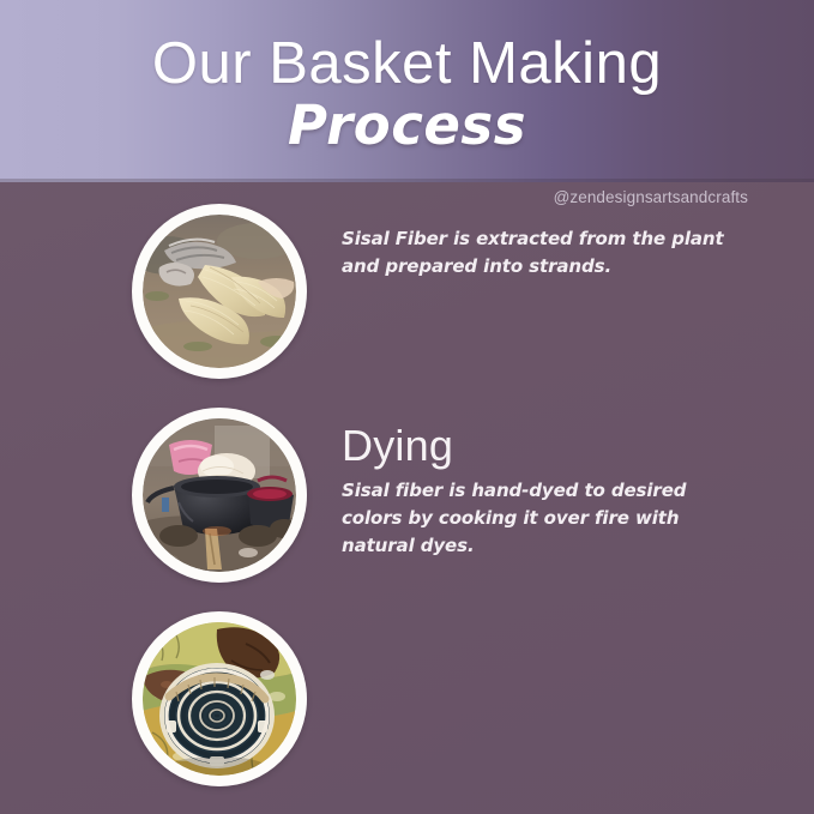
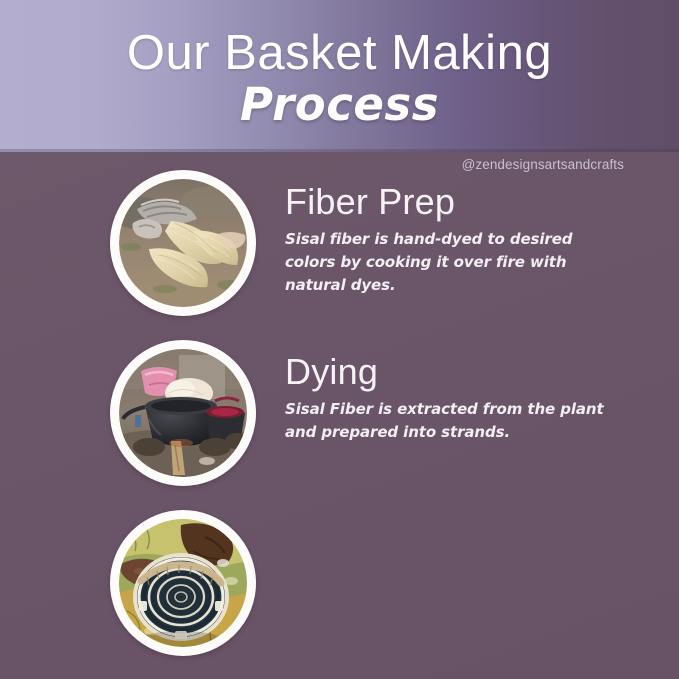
  Our Basket Making
  Process
  @zendesignsartsandcrafts
+ Fiber Prep
- Sisal Fiber is extracted from the plant and prepared into strands.
+ Sisal fiber is hand-dyed to desired colors by cooking it over fire with natural dyes.
  Dying
- Sisal fiber is hand-dyed to desired colors by cooking it over fire with natural dyes.
+ Sisal Fiber is extracted from the plant and prepared into strands.
